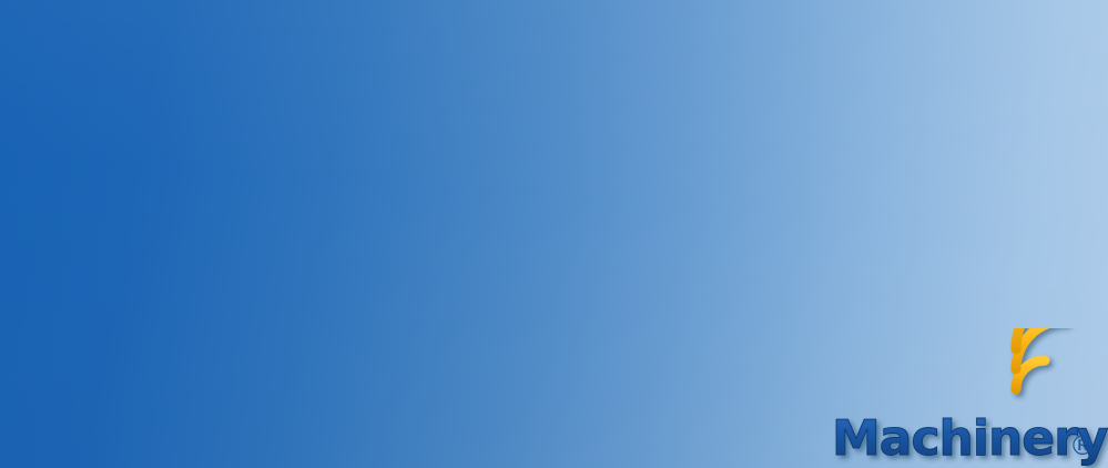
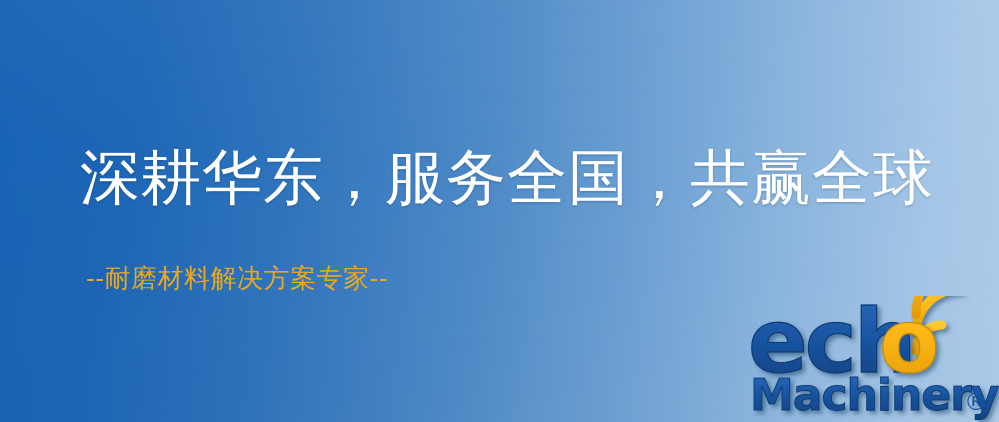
+ 深耕华东，服务全国，共赢全球
+ --耐磨材料解决方案专家--
+ ech
+ o
  Machinery
  ®
